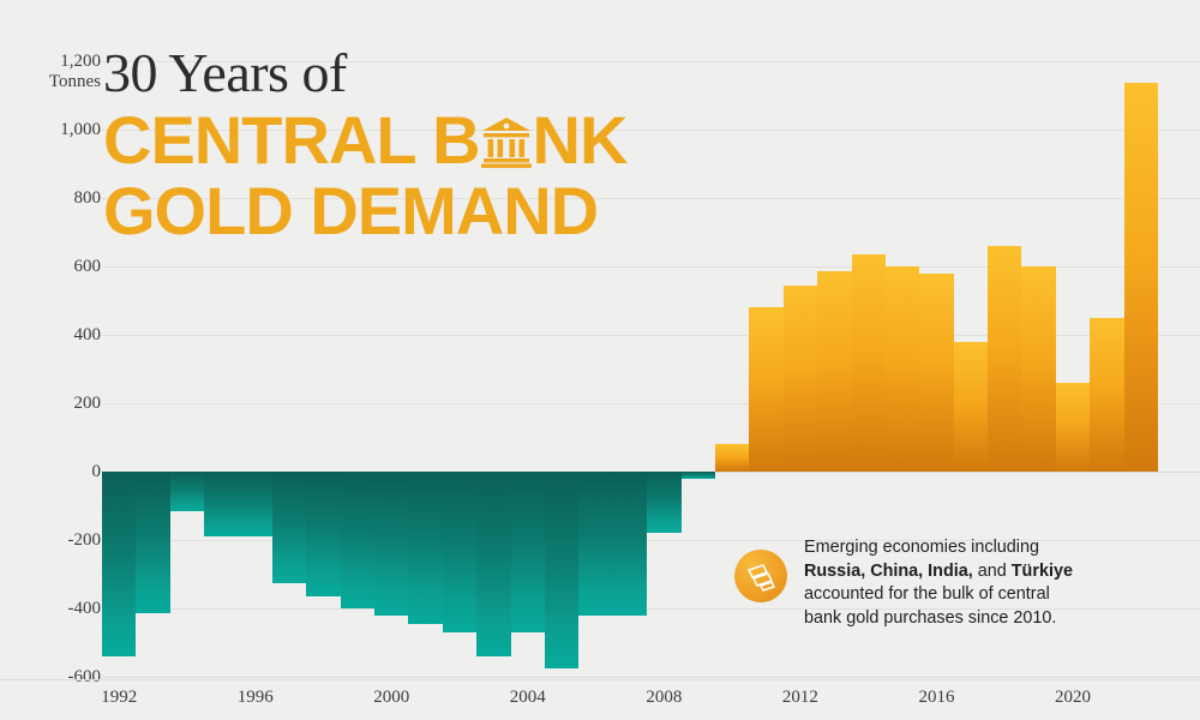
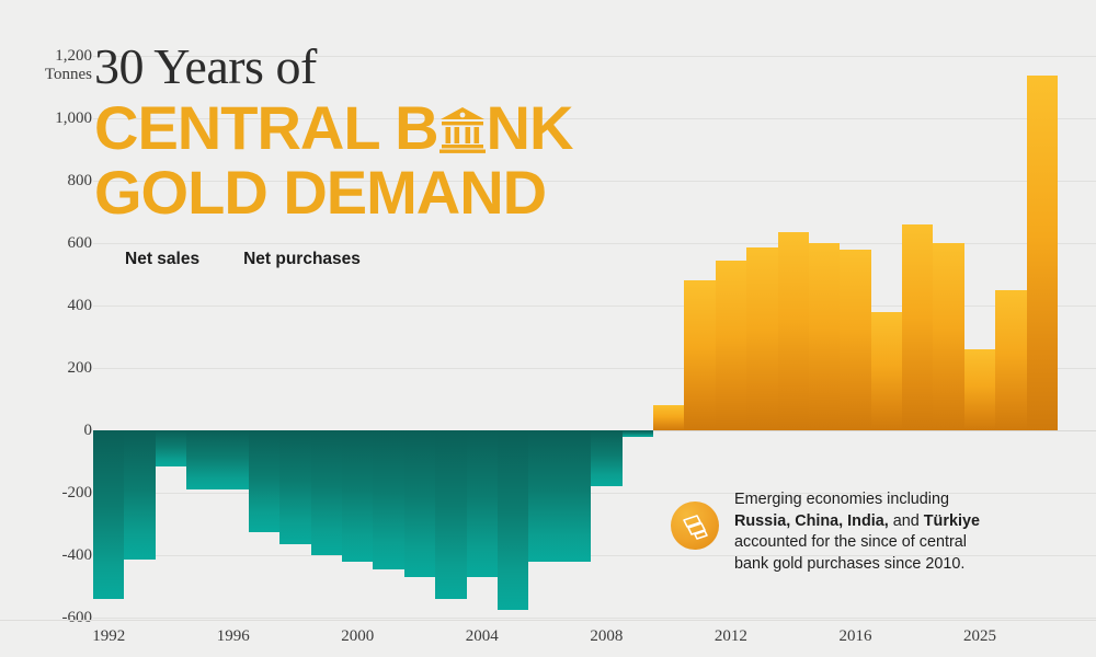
  1,200
  1,000
  800
  600
  400
  200
  0
  -200
  -400
  -600
  Tonnes
  1992
  1996
  2000
  2004
  2008
  2012
  2016
- 2020
+ 2025
  30 Years of
  CENTRAL B NK
  GOLD DEMAND
+ Net sales
+ Net purchases
  Emerging economies including
  Russia, China, India, and Türkiye
- accounted for the bulk of central
+ accounted for the since of central
  bank gold purchases since 2010.
